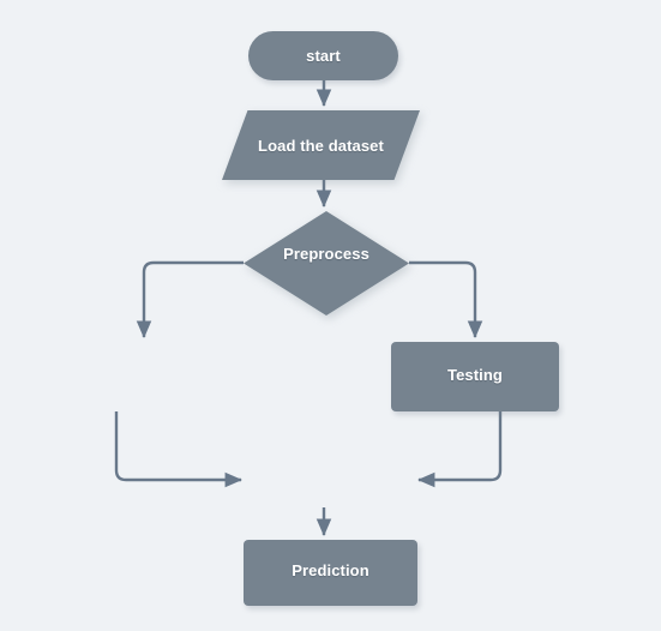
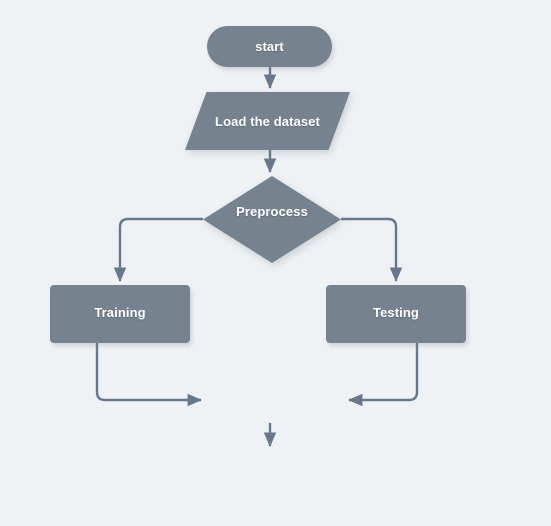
  start
  Load the dataset
  Preprocess
+ Training
  Testing
- Prediction
